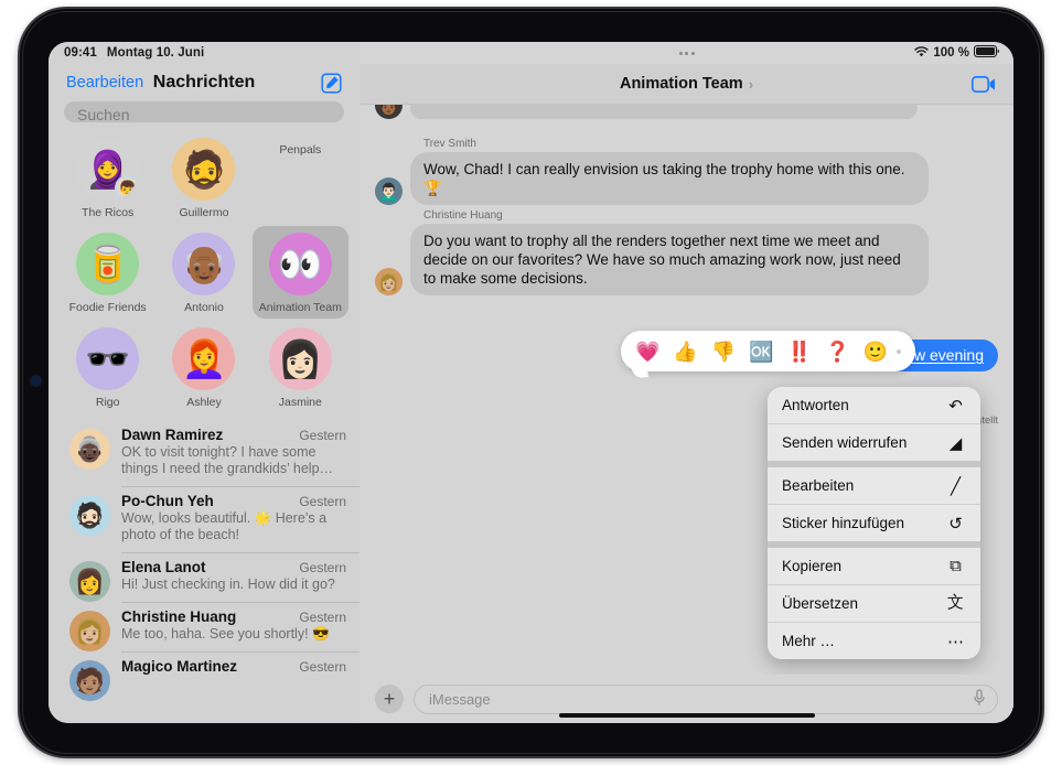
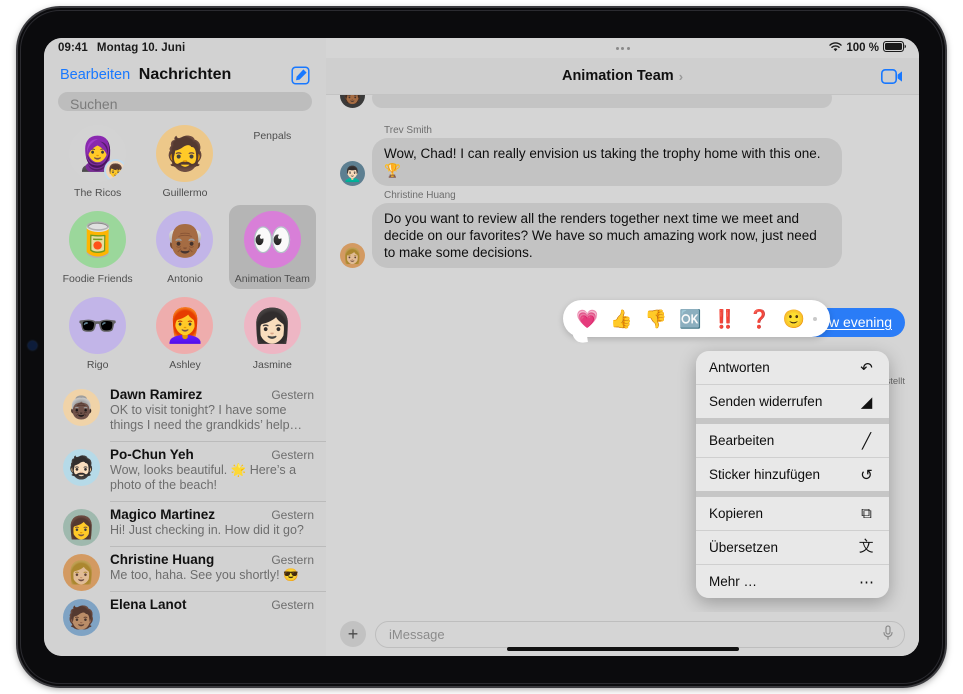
  09:41
  Montag 10. Juni
  Bearbeiten
  Nachrichten
  Suchen
  🧕
  👦
  The Ricos
  🧔
  Guillermo
  Penpals
  🥫
  Foodie Friends
  👴🏾
  Antonio
  👀
  Animation Team
  🕶️
  Rigo
  👩‍🦰
  Ashley
  👩🏻
  Jasmine
  👵🏿
  Dawn Ramirez
  Gestern
  OK to visit tonight? I have some things I need the grandkids’ help…
  🧔🏻
  Po-Chun Yeh
  Gestern
  Wow, looks beautiful. 🌟 Here’s a photo of the beach!
  👩
- Elena Lanot
+ Magico Martinez
  Gestern
  Hi! Just checking in. How did it go?
  👩🏼
  Christine Huang
  Gestern
  Me too, haha. See you shortly! 😎
  🧑🏽
- Magico Martinez
+ Elena Lanot
  Gestern
  100 %
  Animation Team
  ›
  🧑🏾
  👨🏻‍🦱
  Trev Smith
  Wow, Chad! I can really envision us taking the trophy home with this one. 🏆
  👩🏼
  Christine Huang
- Do you want to trophy all the renders together next time we meet and decide on our favorites? We have so much amazing work now, just need to make some decisions.
+ Do you want to review all the renders together next time we meet and decide on our favorites? We have so much amazing work now, just need to make some decisions.
  💗
  👍
  👎
  🆗
  ‼️
  ❓
  🙂
  Antworten
  ↶
  Senden widerrufen
  ◢
  Bearbeiten
  ╱
  Sticker hinzufügen
  ↺
  Kopieren
  ⧉
  Übersetzen
  文
  Mehr …
  ⋯
  +
  iMessage
